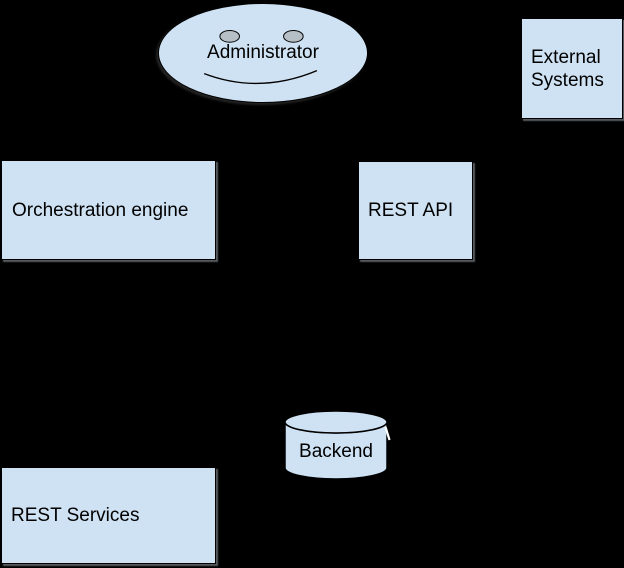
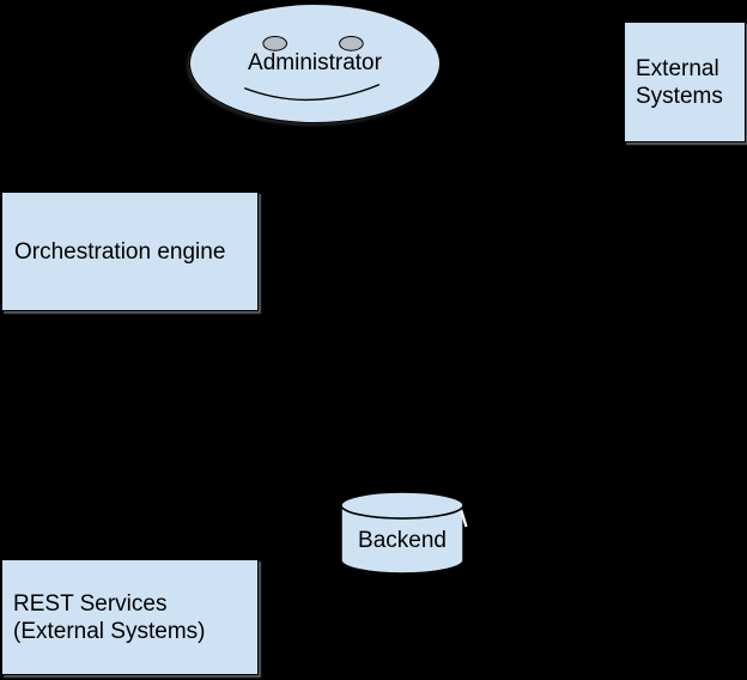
  Administrator
  External
  Systems
  Orchestration engine
- REST API
  Backend
  REST Services
+ (External Systems)
